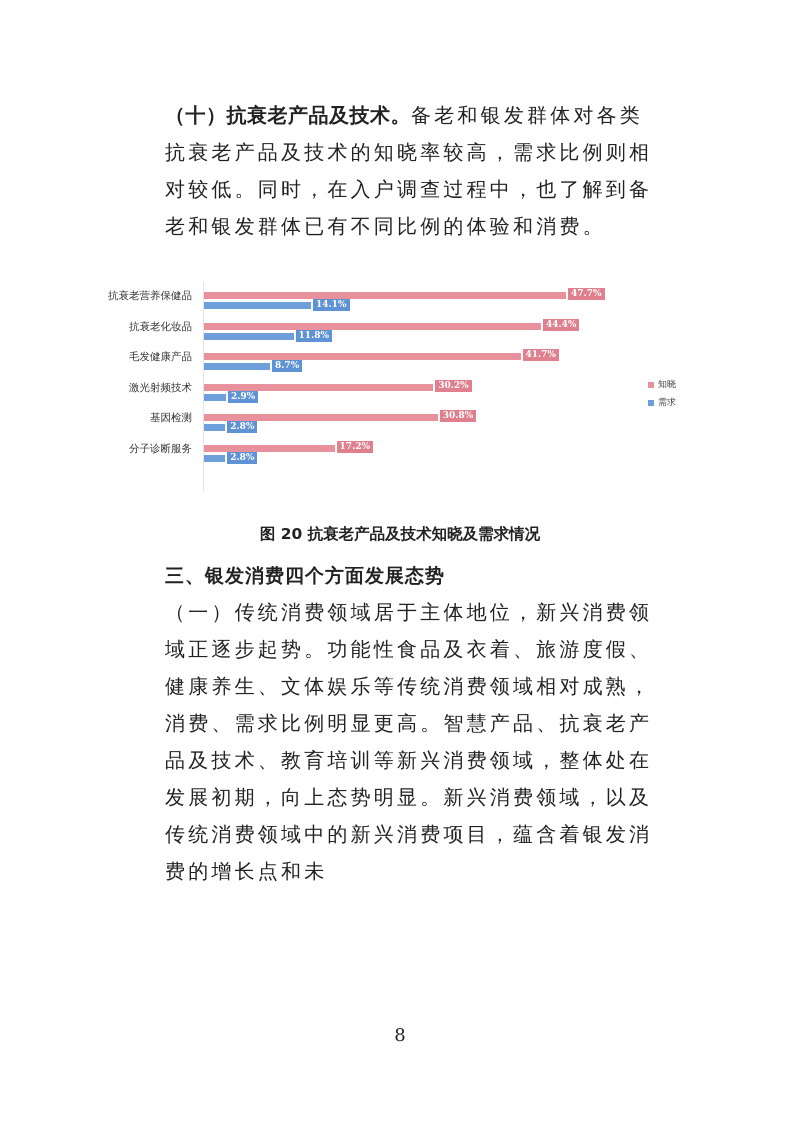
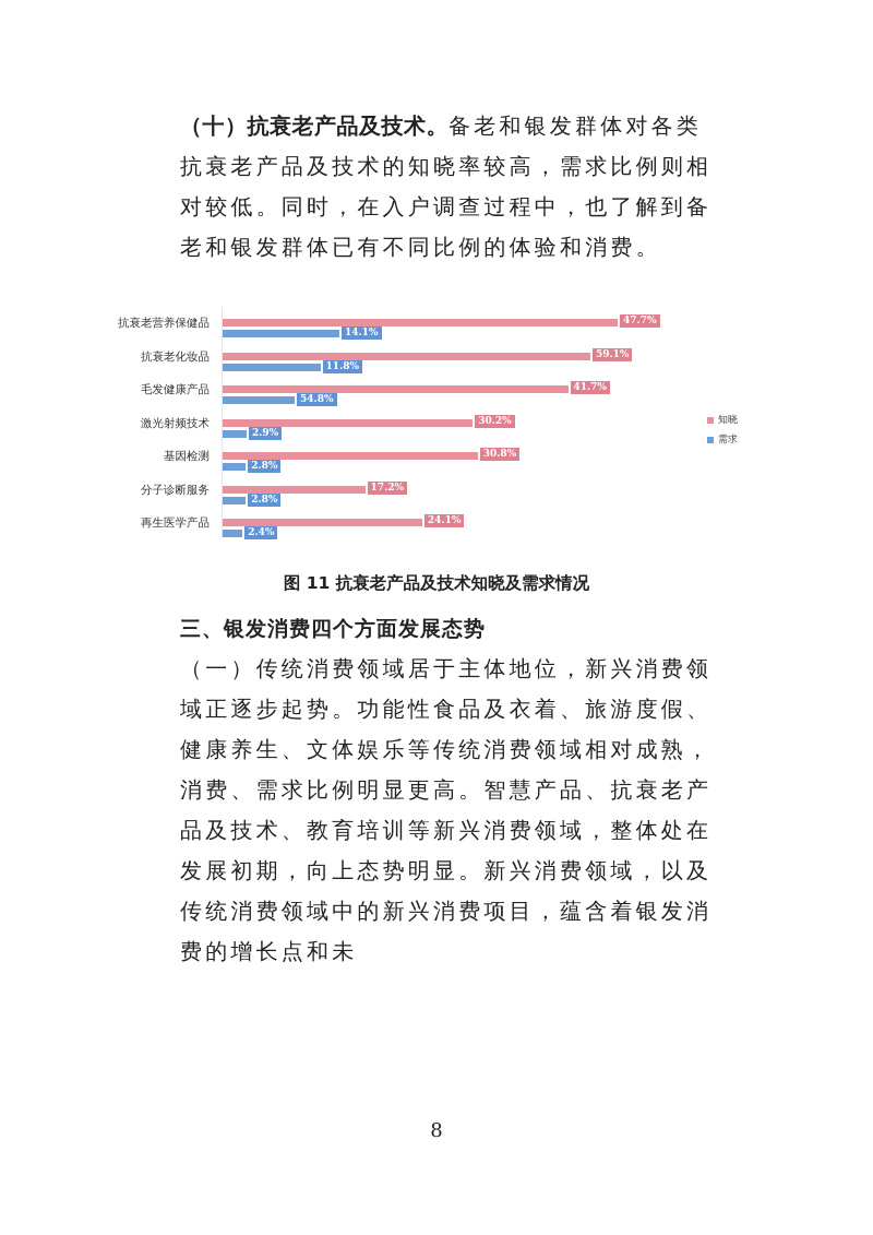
  （十）抗衰老产品及技术。备老和银发群体对各类抗衰老产品及技术的知晓率较高，需求比例则相对较低。同时，在入户调查过程中，也了解到备老和银发群体已有不同比例的体验和消费。
  抗衰老营养保健品
  47.7%
  14.1%
  抗衰老化妆品
- 44.4%
+ 59.1%
  11.8%
  毛发健康产品
  41.7%
- 8.7%
+ 54.8%
  激光射频技术
  30.2%
  2.9%
  基因检测
  30.8%
  2.8%
  分子诊断服务
  17.2%
  2.8%
+ 再生医学产品
+ 24.1%
+ 2.4%
  知晓
  需求
- 图 20 抗衰老产品及技术知晓及需求情况
+ 图 11 抗衰老产品及技术知晓及需求情况
  三、银发消费四个方面发展态势
  （一）传统消费领域居于主体地位，新兴消费领域正逐步起势。功能性食品及衣着、旅游度假、健康养生、文体娱乐等传统消费领域相对成熟，消费、需求比例明显更高。智慧产品、抗衰老产品及技术、教育培训等新兴消费领域，整体处在发展初期，向上态势明显。新兴消费领域，以及传统消费领域中的新兴消费项目，蕴含着银发消费的增长点和未
  8
